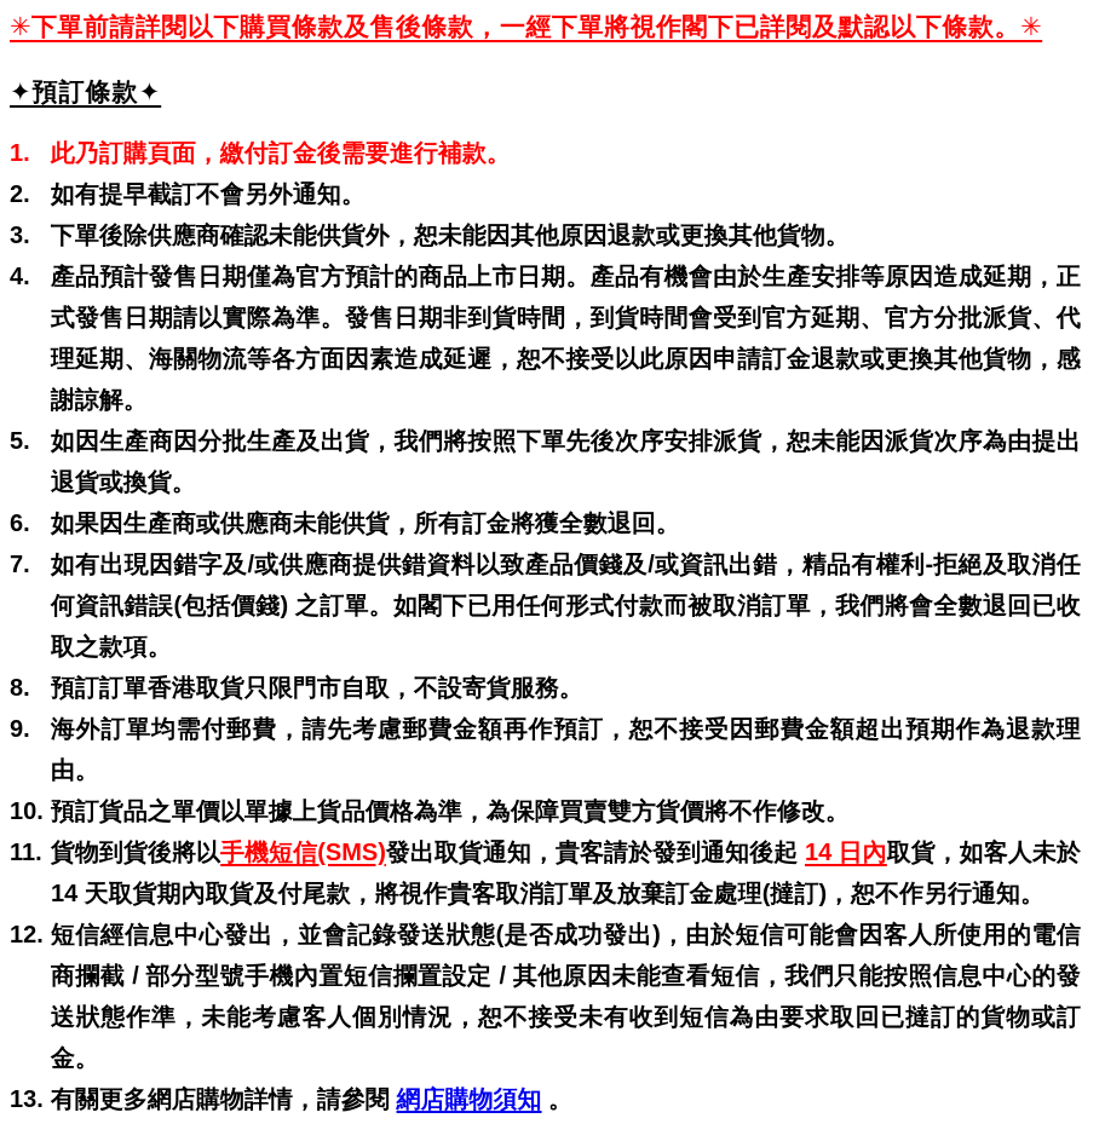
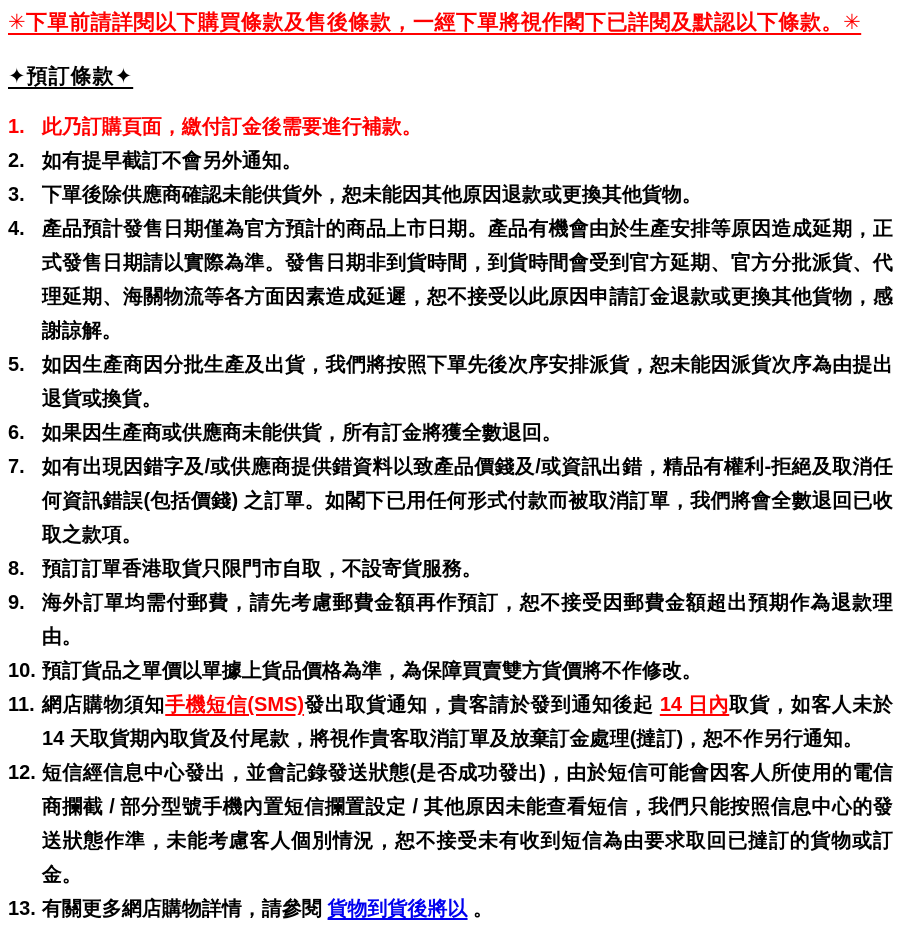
  ✳下單前請詳閱以下購買條款及售後條款，一經下單將視作閣下已詳閱及默認以下條款。✳
  ✦預訂條款✦
  1.
  此乃訂購頁面，繳付訂金後需要進行補款。
  2.
  如有提早截訂不會另外通知。
  3.
  下單後除供應商確認未能供貨外，恕未能因其他原因退款或更換其他貨物。
  4.
  產品預計發售日期僅為官方預計的商品上市日期。產品有機會由於生產安排等原因造成延期，正式發售日期請以實際為準。發售日期非到貨時間，到貨時間會受到官方延期、官方分批派貨、代理延期、海關物流等各方面因素造成延遲，恕不接受以此原因申請訂金退款或更換其他貨物，感謝諒解。
  5.
  如因生產商因分批生產及出貨，我們將按照下單先後次序安排派貨，恕未能因派貨次序為由提出退貨或換貨。
  6.
  如果因生產商或供應商未能供貨，所有訂金將獲全數退回。
  7.
  如有出現因錯字及/或供應商提供錯資料以致產品價錢及/或資訊出錯，精品有權利-拒絕及取消任何資訊錯誤(包括價錢) 之訂單。如閣下已用任何形式付款而被取消訂單，我們將會全數退回已收取之款項。
  8.
  預訂訂單香港取貨只限門市自取，不設寄貨服務。
  9.
  海外訂單均需付郵費，請先考慮郵費金額再作預訂，恕不接受因郵費金額超出預期作為退款理由。
  10.
  預訂貨品之單價以單據上貨品價格為準，為保障買賣雙方貨價將不作修改。
  11.
- 貨物到貨後將以手機短信(SMS)發出取貨通知，貴客請於發到通知後起 14 日內取貨，如客人未於 14 天取貨期內取貨及付尾款，將視作貴客取消訂單及放棄訂金處理(撻訂)，恕不作另行通知。
+ 網店購物須知手機短信(SMS)發出取貨通知，貴客請於發到通知後起 14 日內取貨，如客人未於 14 天取貨期內取貨及付尾款，將視作貴客取消訂單及放棄訂金處理(撻訂)，恕不作另行通知。
  12.
  短信經信息中心發出，並會記錄發送狀態(是否成功發出)，由於短信可能會因客人所使用的電信商攔截 / 部分型號手機內置短信攔置設定 / 其他原因未能查看短信，我們只能按照信息中心的發送狀態作準，未能考慮客人個別情況，恕不接受未有收到短信為由要求取回已撻訂的貨物或訂金。
  13.
- 有關更多網店購物詳情，請參閱 網店購物須知 。
+ 有關更多網店購物詳情，請參閱 貨物到貨後將以 。
